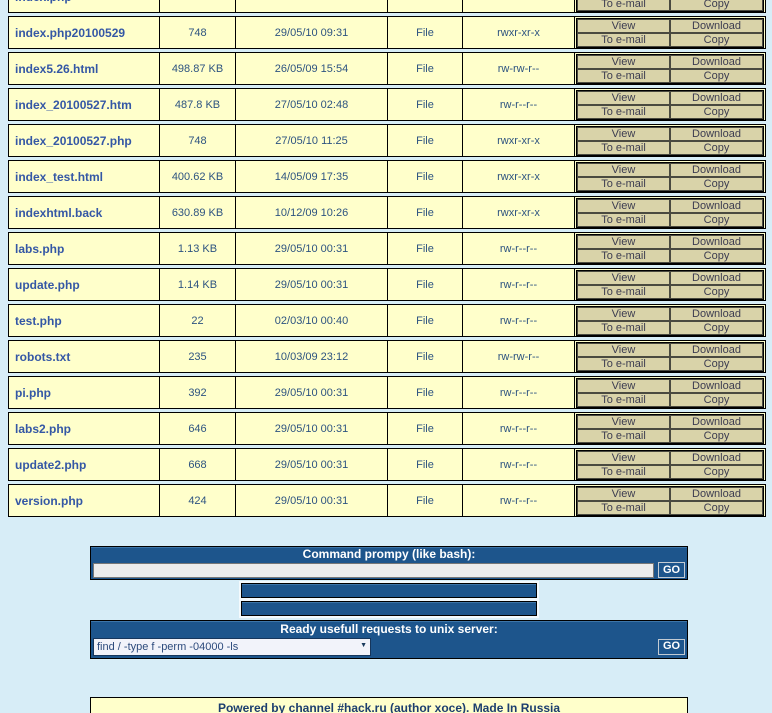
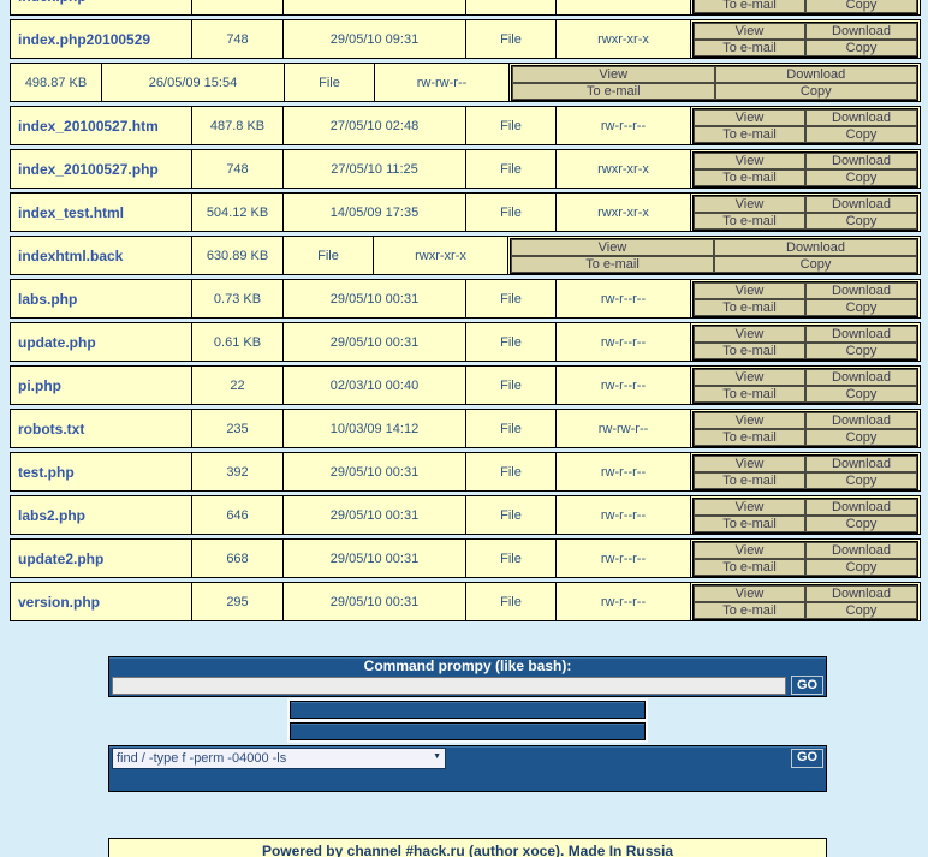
  To e-mail
  Copy
  index.php20100529
  748
  29/05/10 09:31
  File
  rwxr-xr-x
  View
  Download
  To e-mail
  Copy
- index5.26.html
  498.87 KB
  26/05/09 15:54
  File
  rw-rw-r--
  View
  Download
  To e-mail
  Copy
  index_20100527.htm
  487.8 KB
  27/05/10 02:48
  File
  rw-r--r--
  View
  Download
  To e-mail
  Copy
  index_20100527.php
  748
  27/05/10 11:25
  File
  rwxr-xr-x
  View
  Download
  To e-mail
  Copy
  index_test.html
- 400.62 KB
+ 504.12 KB
  14/05/09 17:35
  File
  rwxr-xr-x
  View
  Download
  To e-mail
  Copy
  indexhtml.back
  630.89 KB
- 10/12/09 10:26
  File
  rwxr-xr-x
  View
  Download
  To e-mail
  Copy
  labs.php
- 1.13 KB
+ 0.73 KB
  29/05/10 00:31
  File
  rw-r--r--
  View
  Download
  To e-mail
  Copy
  update.php
- 1.14 KB
+ 0.61 KB
  29/05/10 00:31
  File
  rw-r--r--
  View
  Download
  To e-mail
  Copy
- test.php
+ pi.php
  22
  02/03/10 00:40
  File
  rw-r--r--
  View
  Download
  To e-mail
  Copy
  robots.txt
  235
- 10/03/09 23:12
+ 10/03/09 14:12
  File
  rw-rw-r--
  View
  Download
  To e-mail
  Copy
- pi.php
+ test.php
  392
  29/05/10 00:31
  File
  rw-r--r--
  View
  Download
  To e-mail
  Copy
  labs2.php
  646
  29/05/10 00:31
  File
  rw-r--r--
  View
  Download
  To e-mail
  Copy
  update2.php
  668
  29/05/10 00:31
  File
  rw-r--r--
  View
  Download
  To e-mail
  Copy
  version.php
- 424
+ 295
  29/05/10 00:31
  File
  rw-r--r--
  View
  Download
  To e-mail
  Copy
  Command prompy (like bash):
  GO
- Ready usefull requests to unix server:
  find / -type f -perm -04000 -ls
  GO
  Powered by channel #hack.ru (author xoce). Made In Russia
